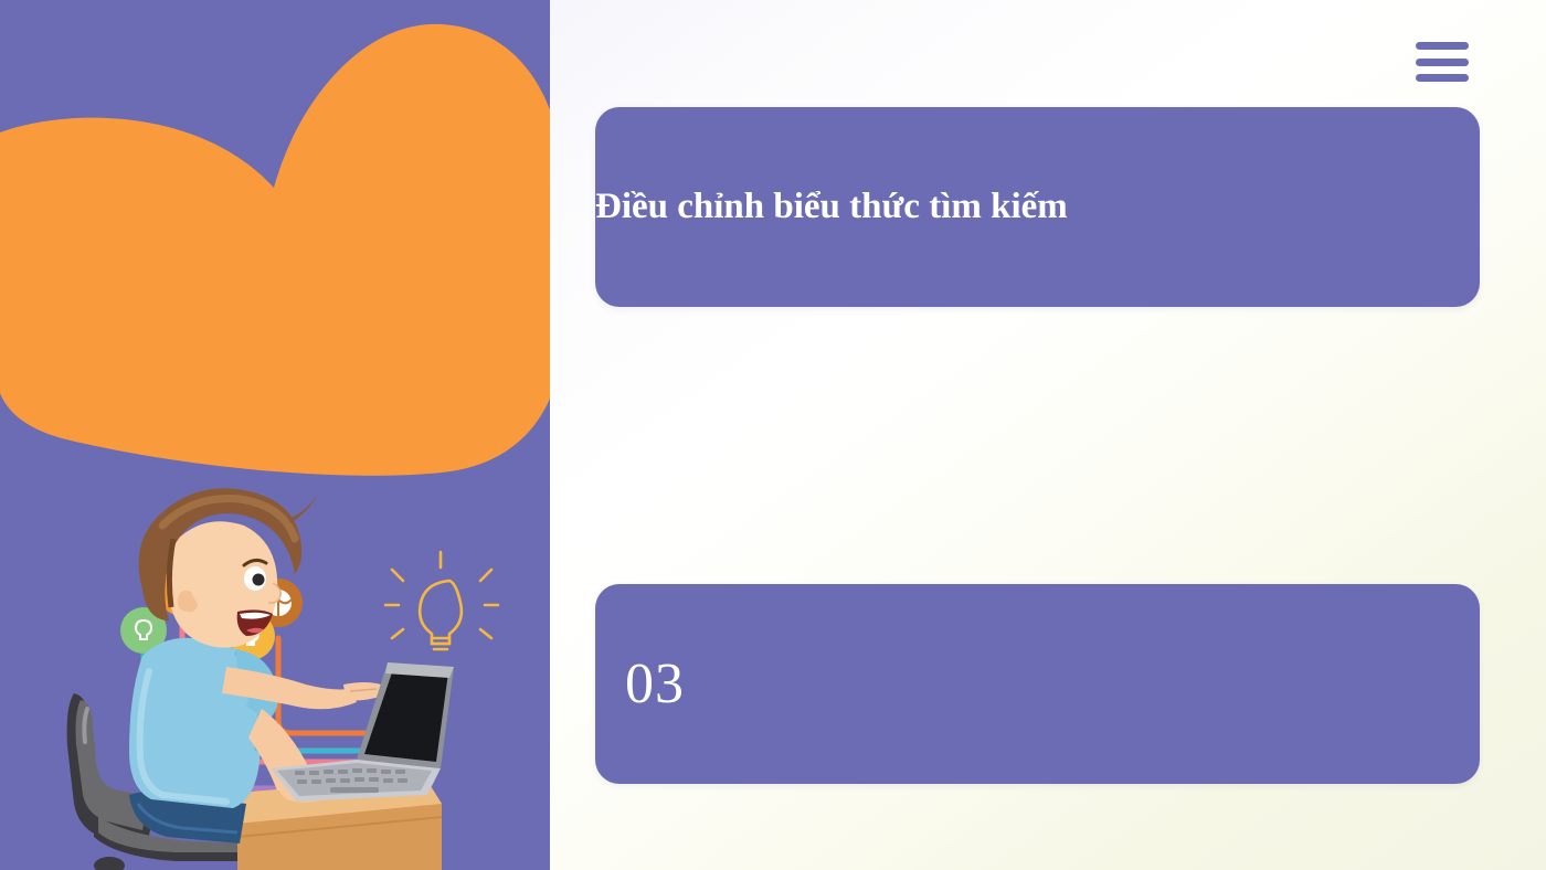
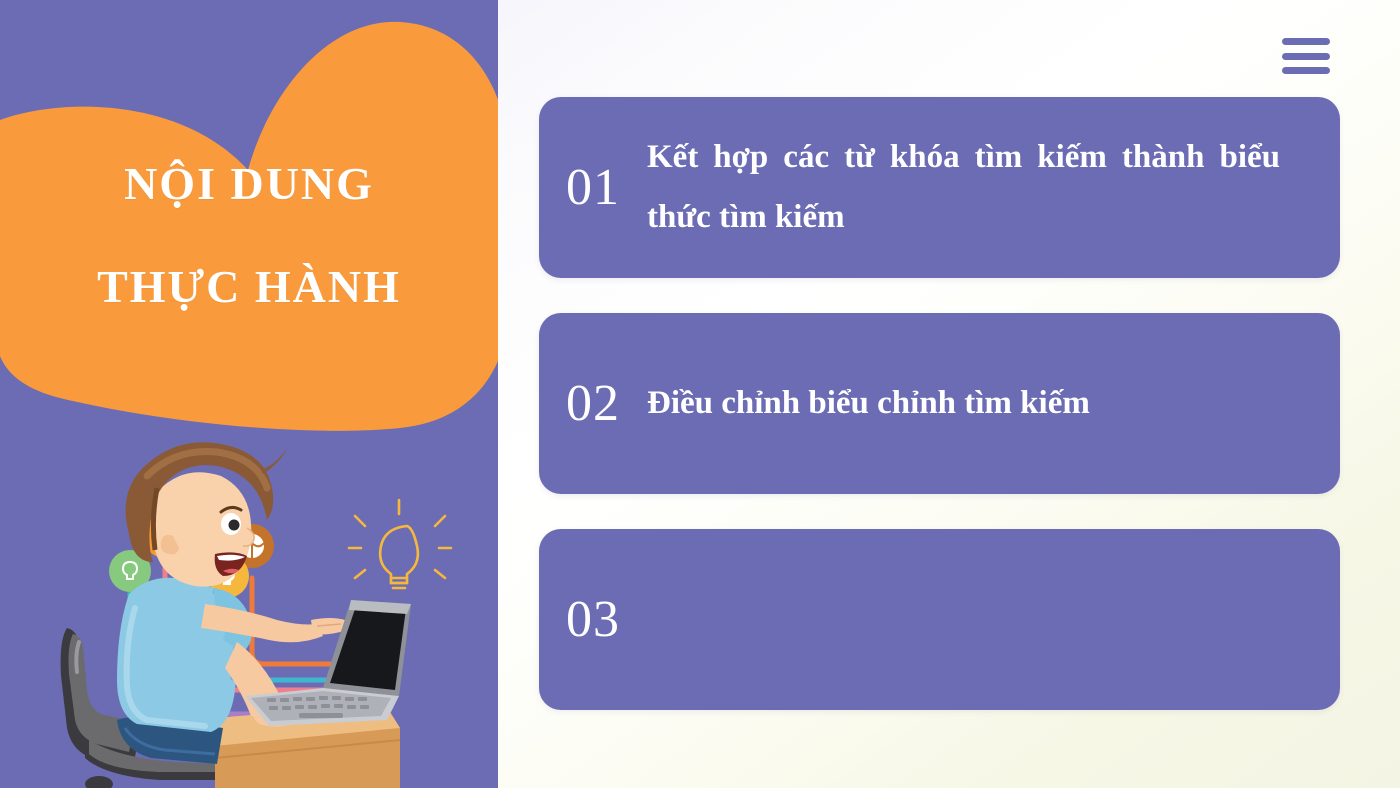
+ NỘI DUNG
+ THỰC HÀNH
+ 01
+ Kết hợp các từ khóa tìm kiếm thành biểu thức tìm kiếm
+ 02
- Điều chỉnh biểu thức tìm kiếm
+ Điều chỉnh biểu chỉnh tìm kiếm
  03
